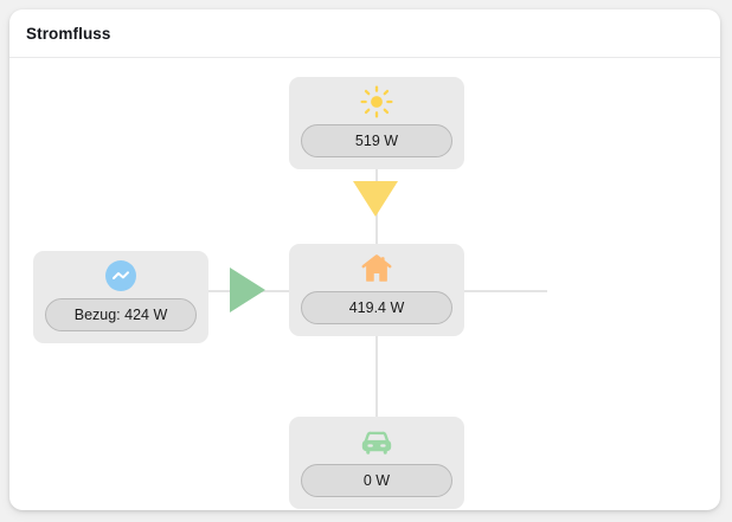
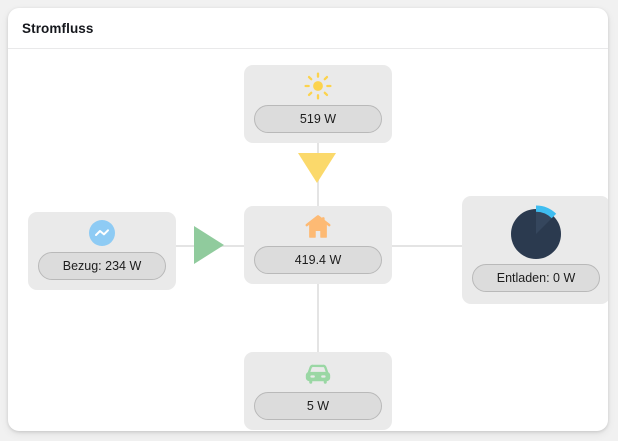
  Stromfluss
  519 W
- Bezug: 424 W
+ Bezug: 234 W
  419.4 W
+ Entladen: 0 W
- 0 W
+ 5 W
